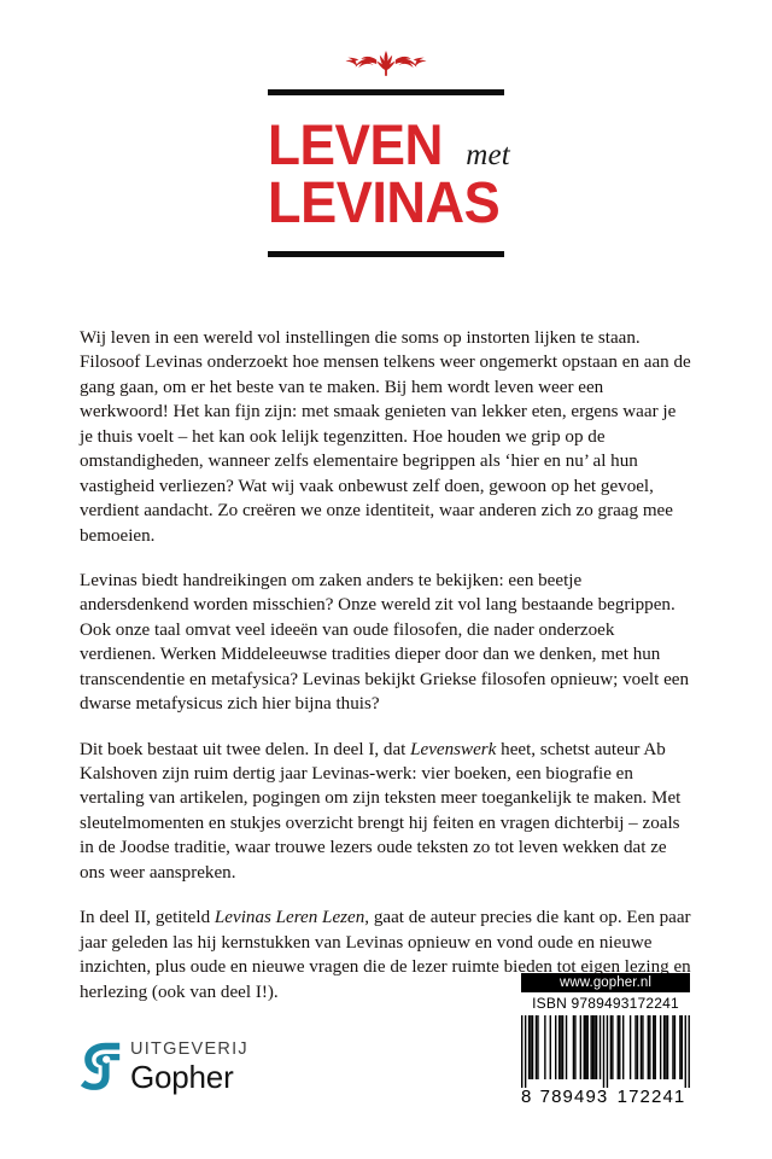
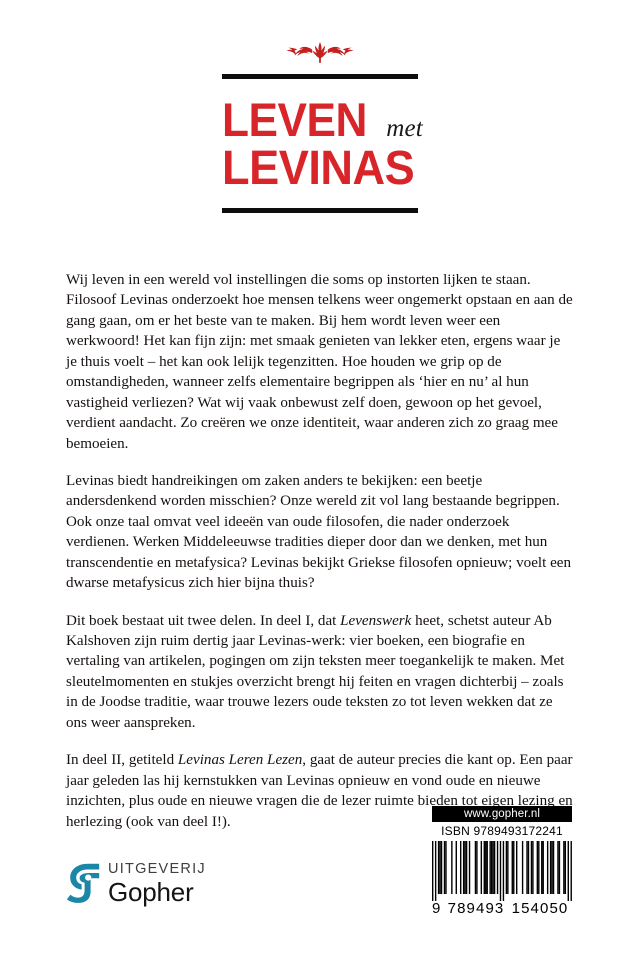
  LEVEN
  met
  LEVINAS
  Wij leven in een wereld vol instellingen die soms op instorten lijken te staan. Filosoof Levinas onderzoekt hoe mensen telkens weer ongemerkt opstaan en aan de gang gaan, om er het beste van te maken. Bij hem wordt leven weer een werkwoord! Het kan fijn zijn: met smaak genieten van lekker eten, ergens waar je je thuis voelt – het kan ook lelijk tegenzitten. Hoe houden we grip op de omstandigheden, wanneer zelfs elementaire begrippen als ‘hier en nu’ al hun vastigheid verliezen? Wat wij vaak onbewust zelf doen, gewoon op het gevoel, verdient aandacht. Zo creëren we onze identiteit, waar anderen zich zo graag mee bemoeien.
  Levinas biedt handreikingen om zaken anders te bekijken: een beetje andersdenkend worden misschien? Onze wereld zit vol lang bestaande begrippen. Ook onze taal omvat veel ideeën van oude filosofen, die nader onderzoek verdienen. Werken Middeleeuwse tradities dieper door dan we denken, met hun transcendentie en metafysica? Levinas bekijkt Griekse filosofen opnieuw; voelt een dwarse metafysicus zich hier bijna thuis?
  Dit boek bestaat uit twee delen. In deel I, dat Levenswerk heet, schetst auteur Ab Kalshoven zijn ruim dertig jaar Levinas-werk: vier boeken, een biografie en vertaling van artikelen, pogingen om zijn teksten meer toegankelijk te maken. Met sleutelmomenten en stukjes overzicht brengt hij feiten en vragen dichterbij – zoals in de Joodse traditie, waar trouwe lezers oude teksten zo tot leven wekken dat ze ons weer aanspreken.
  In deel II, getiteld Levinas Leren Lezen, gaat de auteur precies die kant op. Een paar jaar geleden las hij kernstukken van Levinas opnieuw en vond oude en nieuwe inzichten, plus oude en nieuwe vragen die de lezer ruimte bieden tot eigen lezing en herlezing (ook van deel I!).
  UITGEVERIJ
  Gopher
  www.gopher.nl
  ISBN 9789493172241
- 8
+ 9
  789493
- 172241
+ 154050
